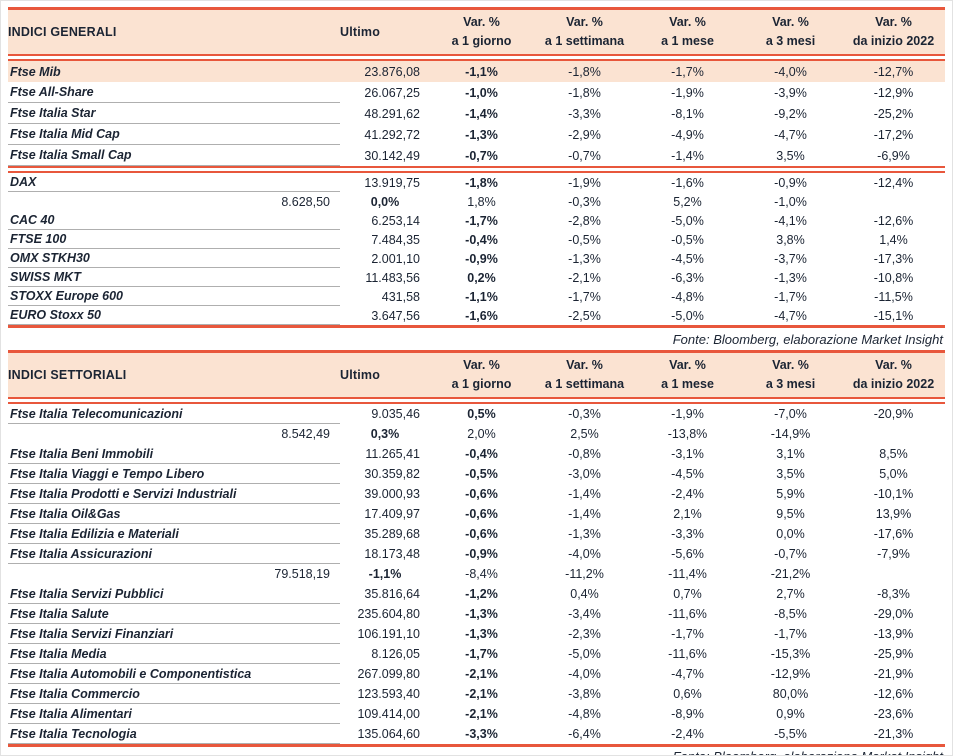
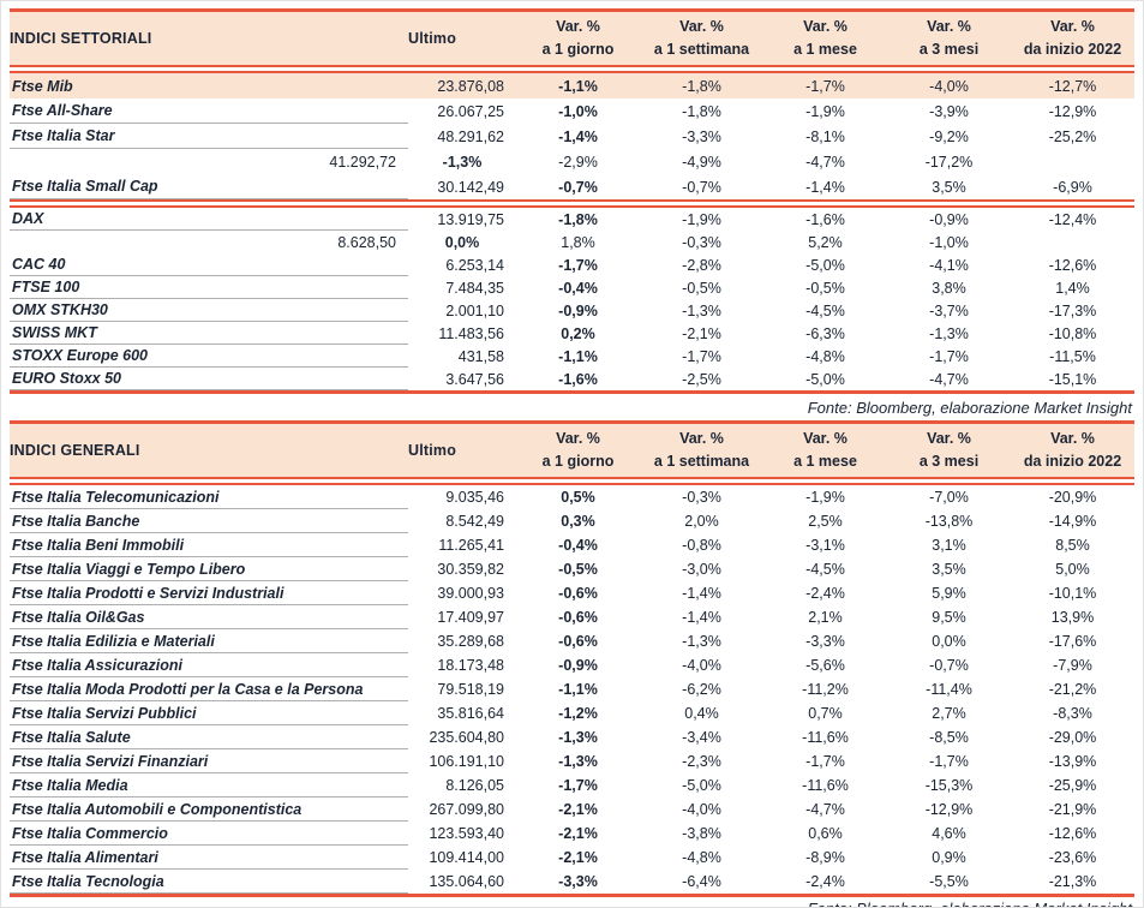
- INDICI GENERALI
+ INDICI SETTORIALI
  Ultimo
  Var. %
  a 1 giorno
  Var. %
  a 1 settimana
  Var. %
  a 1 mese
  Var. %
  a 3 mesi
  Var. %
  da inizio 2022
  Ftse Mib
  23.876,08
  -1,1%
  -1,8%
  -1,7%
  -4,0%
  -12,7%
  Ftse All-Share
  26.067,25
  -1,0%
  -1,8%
  -1,9%
  -3,9%
  -12,9%
  Ftse Italia Star
  48.291,62
  -1,4%
  -3,3%
  -8,1%
  -9,2%
  -25,2%
- Ftse Italia Mid Cap
  41.292,72
  -1,3%
  -2,9%
  -4,9%
  -4,7%
  -17,2%
  Ftse Italia Small Cap
  30.142,49
  -0,7%
  -0,7%
  -1,4%
  3,5%
  -6,9%
  DAX
  13.919,75
  -1,8%
  -1,9%
  -1,6%
  -0,9%
  -12,4%
  8.628,50
  0,0%
  1,8%
  -0,3%
  5,2%
  -1,0%
  CAC 40
  6.253,14
  -1,7%
  -2,8%
  -5,0%
  -4,1%
  -12,6%
  FTSE 100
  7.484,35
  -0,4%
  -0,5%
  -0,5%
  3,8%
  1,4%
  OMX STKH30
  2.001,10
  -0,9%
  -1,3%
  -4,5%
  -3,7%
  -17,3%
  SWISS MKT
  11.483,56
  0,2%
  -2,1%
  -6,3%
  -1,3%
  -10,8%
  STOXX Europe 600
  431,58
  -1,1%
  -1,7%
  -4,8%
  -1,7%
  -11,5%
  EURO Stoxx 50
  3.647,56
  -1,6%
  -2,5%
  -5,0%
  -4,7%
  -15,1%
  Fonte: Bloomberg, elaborazione Market Insight
- INDICI SETTORIALI
+ INDICI GENERALI
  Ultimo
  Var. %
  a 1 giorno
  Var. %
  a 1 settimana
  Var. %
  a 1 mese
  Var. %
  a 3 mesi
  Var. %
  da inizio 2022
  Ftse Italia Telecomunicazioni
  9.035,46
  0,5%
  -0,3%
  -1,9%
  -7,0%
  -20,9%
+ Ftse Italia Banche
  8.542,49
  0,3%
  2,0%
  2,5%
  -13,8%
  -14,9%
  Ftse Italia Beni Immobili
  11.265,41
  -0,4%
  -0,8%
  -3,1%
  3,1%
  8,5%
  Ftse Italia Viaggi e Tempo Libero
  30.359,82
  -0,5%
  -3,0%
  -4,5%
  3,5%
  5,0%
  Ftse Italia Prodotti e Servizi Industriali
  39.000,93
  -0,6%
  -1,4%
  -2,4%
  5,9%
  -10,1%
  Ftse Italia Oil&Gas
  17.409,97
  -0,6%
  -1,4%
  2,1%
  9,5%
  13,9%
  Ftse Italia Edilizia e Materiali
  35.289,68
  -0,6%
  -1,3%
  -3,3%
  0,0%
  -17,6%
  Ftse Italia Assicurazioni
  18.173,48
  -0,9%
  -4,0%
  -5,6%
  -0,7%
  -7,9%
+ Ftse Italia Moda Prodotti per la Casa e la Persona
  79.518,19
  -1,1%
- -8,4%
+ -6,2%
  -11,2%
  -11,4%
  -21,2%
  Ftse Italia Servizi Pubblici
  35.816,64
  -1,2%
  0,4%
  0,7%
  2,7%
  -8,3%
  Ftse Italia Salute
  235.604,80
  -1,3%
  -3,4%
  -11,6%
  -8,5%
  -29,0%
  Ftse Italia Servizi Finanziari
  106.191,10
  -1,3%
  -2,3%
  -1,7%
  -1,7%
  -13,9%
  Ftse Italia Media
  8.126,05
  -1,7%
  -5,0%
  -11,6%
  -15,3%
  -25,9%
  Ftse Italia Automobili e Componentistica
  267.099,80
  -2,1%
  -4,0%
  -4,7%
  -12,9%
  -21,9%
  Ftse Italia Commercio
  123.593,40
  -2,1%
  -3,8%
  0,6%
- 80,0%
+ 4,6%
  -12,6%
  Ftse Italia Alimentari
  109.414,00
  -2,1%
  -4,8%
  -8,9%
  0,9%
  -23,6%
  Ftse Italia Tecnologia
  135.064,60
  -3,3%
  -6,4%
  -2,4%
  -5,5%
  -21,3%
